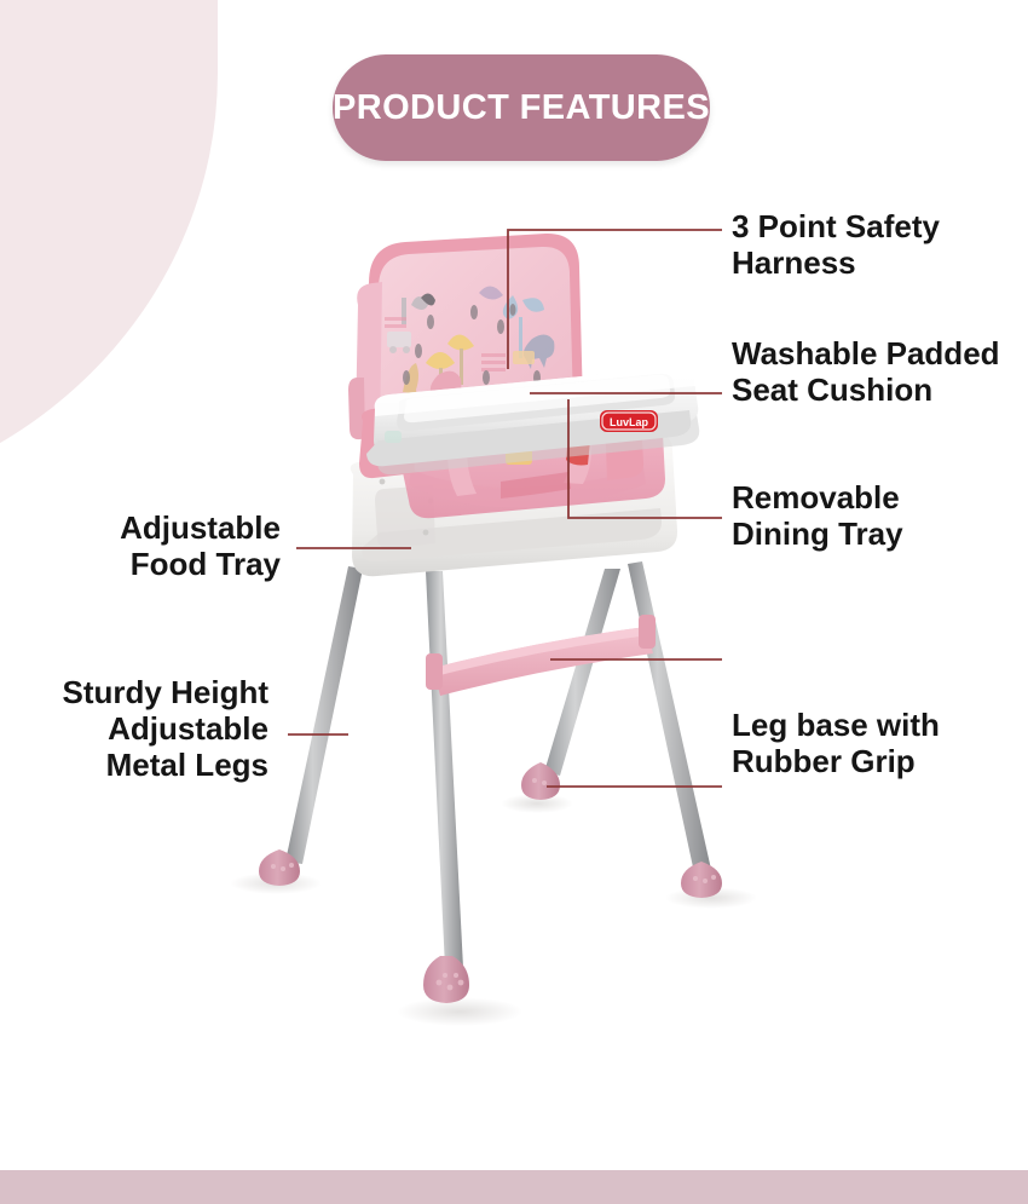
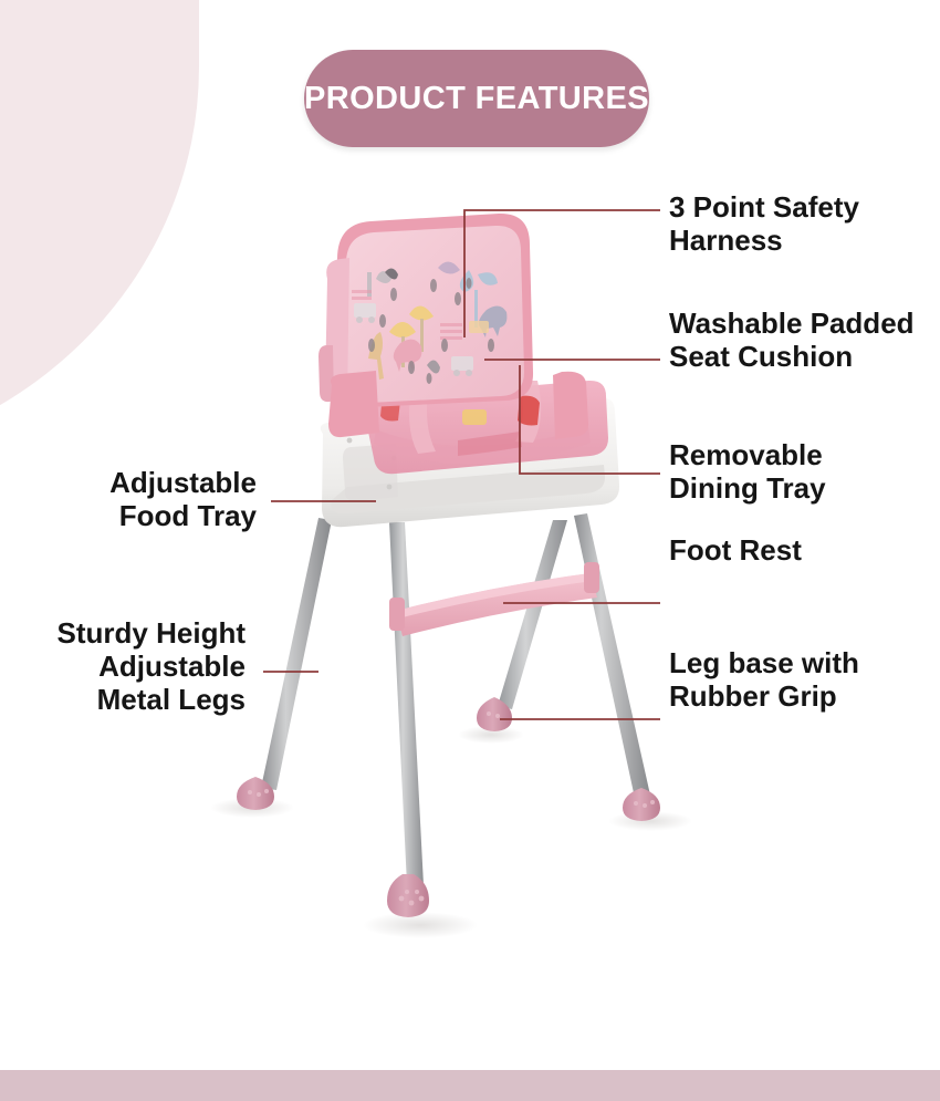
- LuvLap
  PRODUCT FEATURES
  3 Point Safety
  Harness
  Washable Padded
  Seat Cushion
  Removable
  Dining Tray
+ Foot Rest
  Leg base with
  Rubber Grip
  Adjustable
  Food Tray
  Sturdy Height
  Adjustable
  Metal Legs
